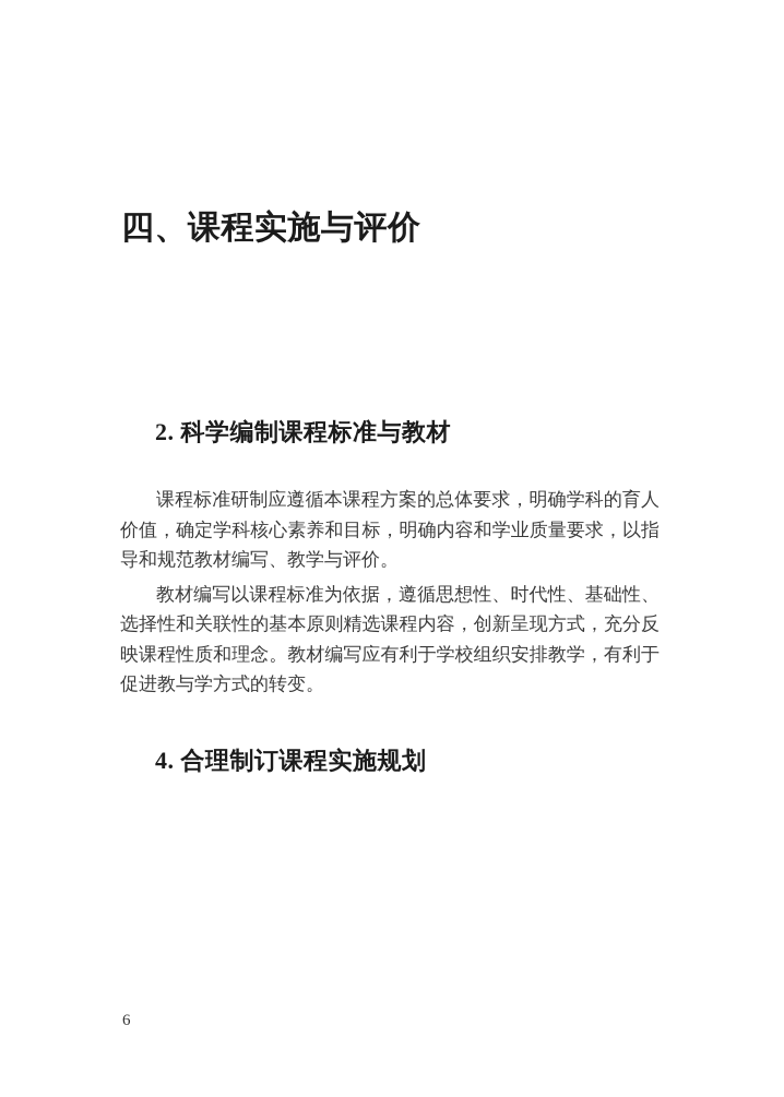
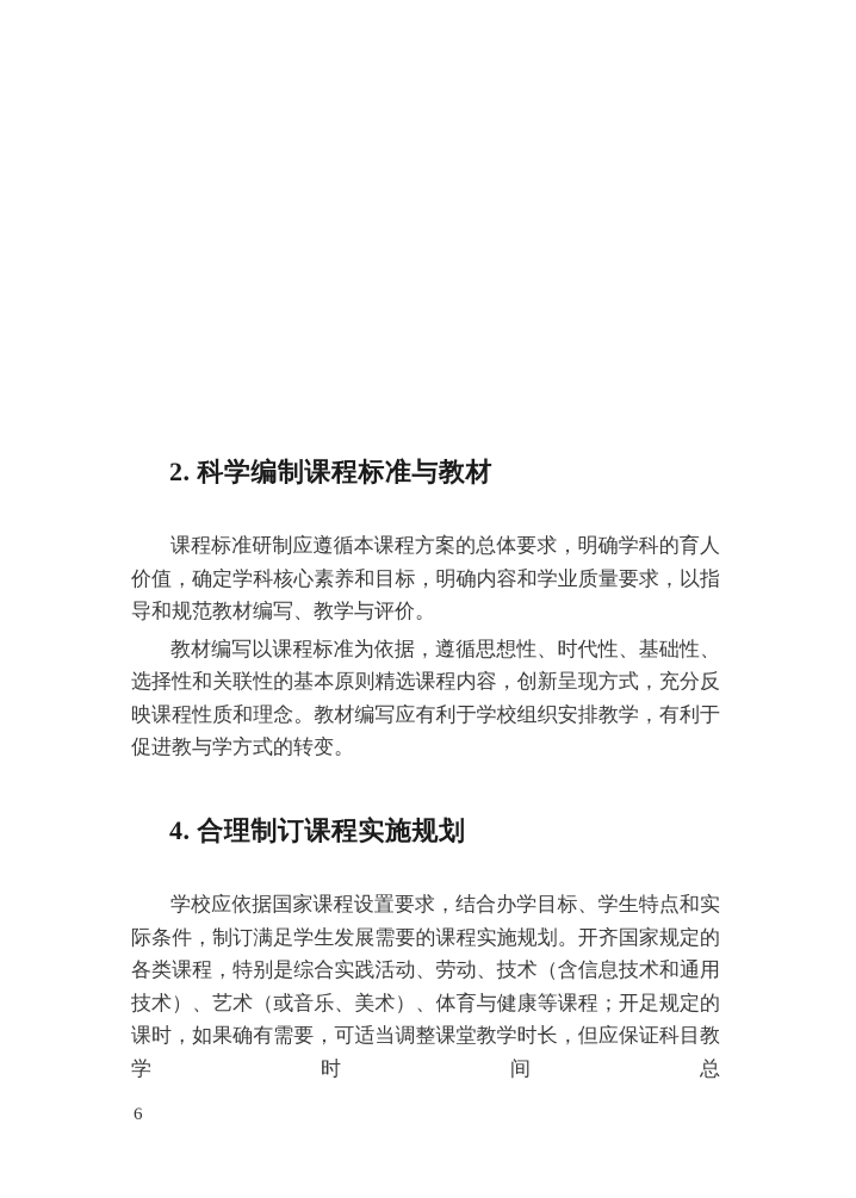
- 四、课程实施与评价
  2. 科学编制课程标准与教材
  课程标准研制应遵循本课程方案的总体要求，明确学科的育人价值，确定学科核心素养和目标，明确内容和学业质量要求，以指导和规范教材编写、教学与评价。
  教材编写以课程标准为依据，遵循思想性、时代性、基础性、选择性和关联性的基本原则精选课程内容，创新呈现方式，充分反映课程性质和理念。教材编写应有利于学校组织安排教学，有利于促进教与学方式的转变。
  4. 合理制订课程实施规划
+ 学校应依据国家课程设置要求，结合办学目标、学生特点和实际条件，制订满足学生发展需要的课程实施规划。开齐国家规定的各类课程，特别是综合实践活动、劳动、技术（含信息技术和通用技术）、艺术（或音乐、美术）、体育与健康等课程；开足规定的课时，如果确有需要，可适当调整课堂教学时长，但应保证科目教学时间总
  6
